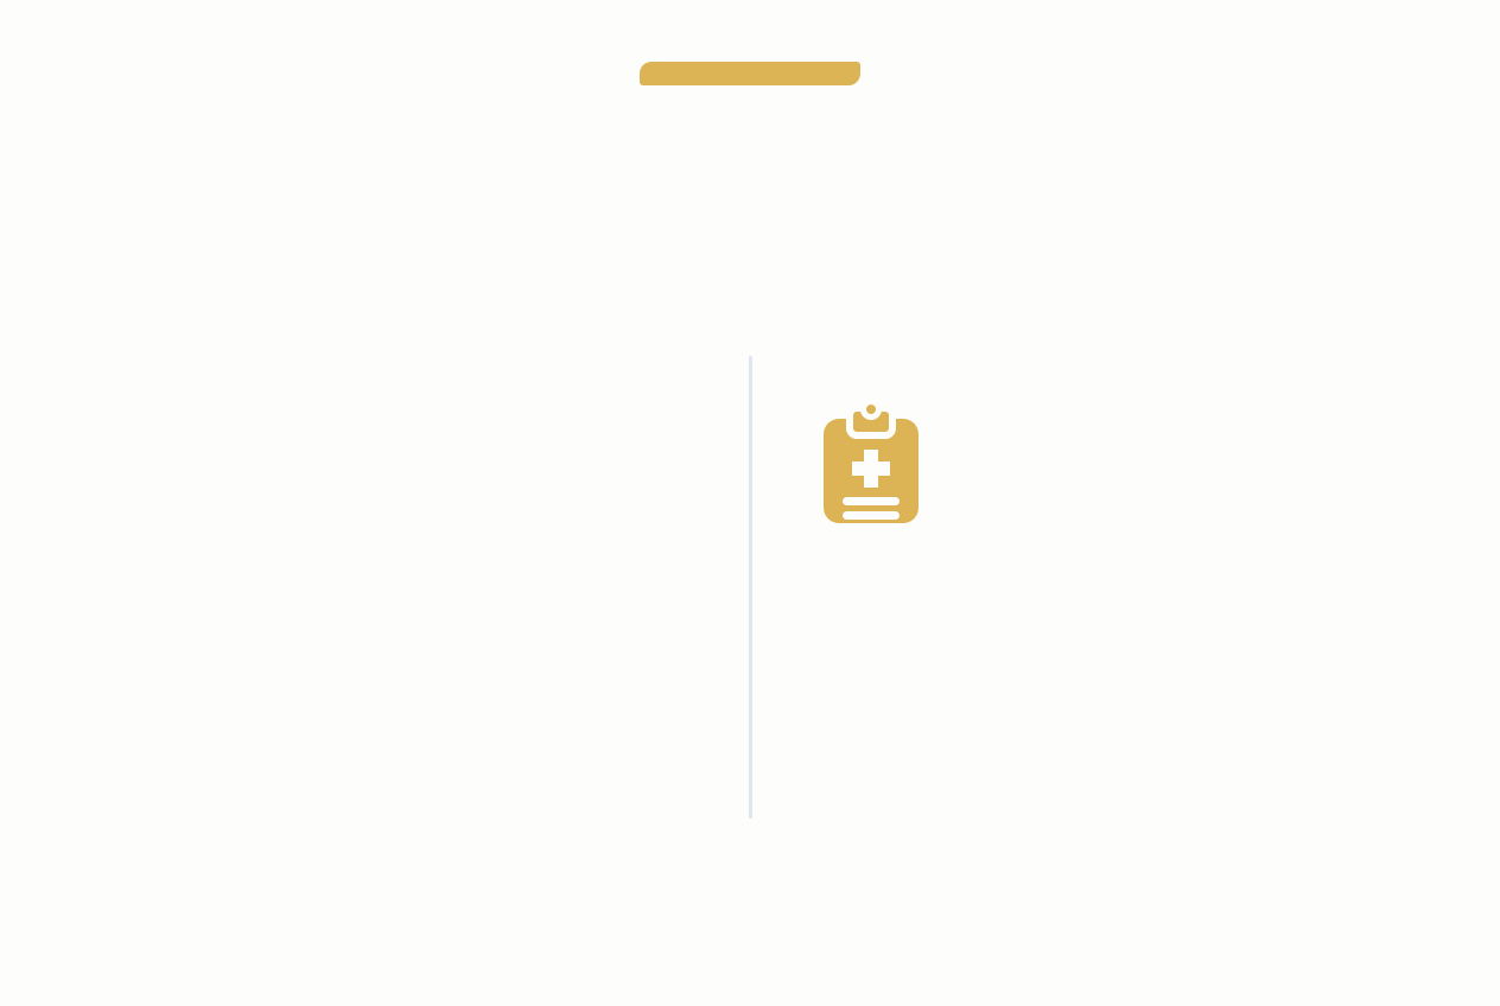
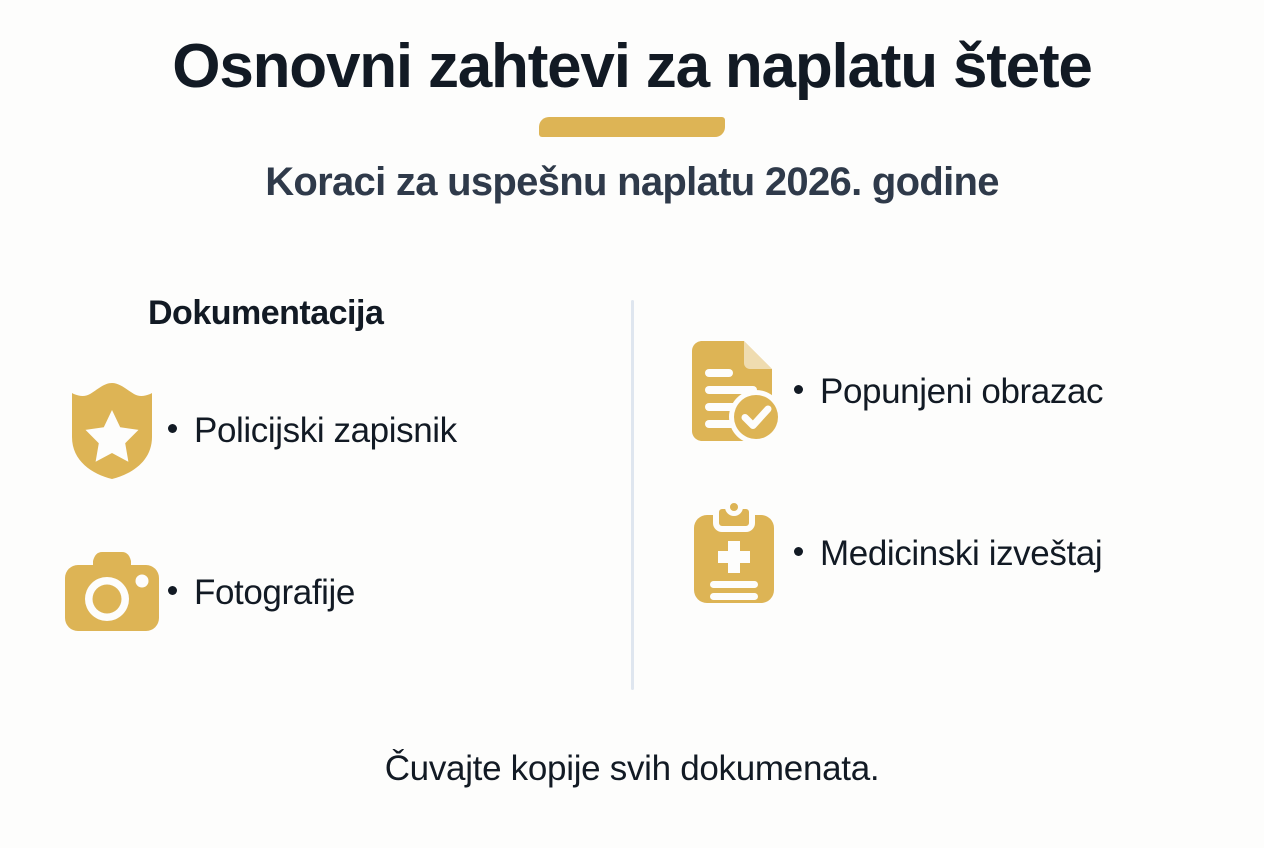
+ Osnovni zahtevi za naplatu štete
+ Koraci za uspešnu naplatu 2026. godine
+ Dokumentacija
+ Policijski zapisnik
+ Fotografije
+ Popunjeni obrazac
+ Medicinski izveštaj
+ Čuvajte kopije svih dokumenata.
